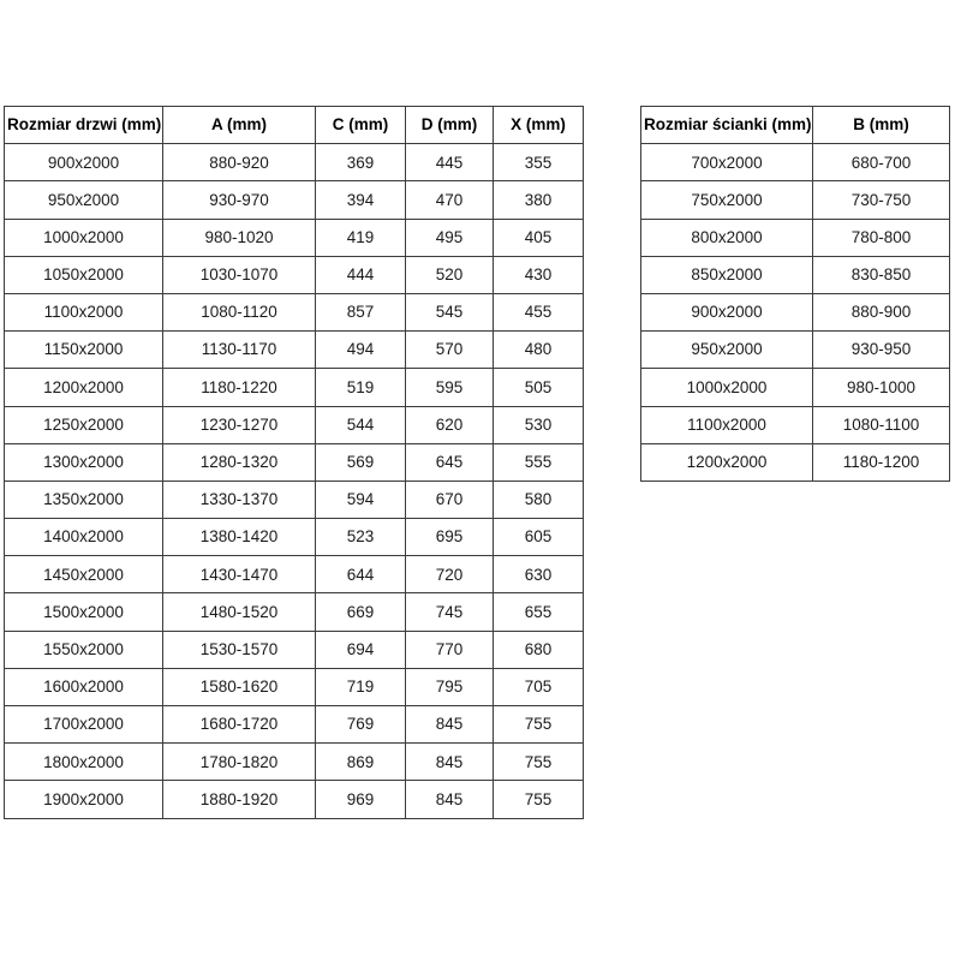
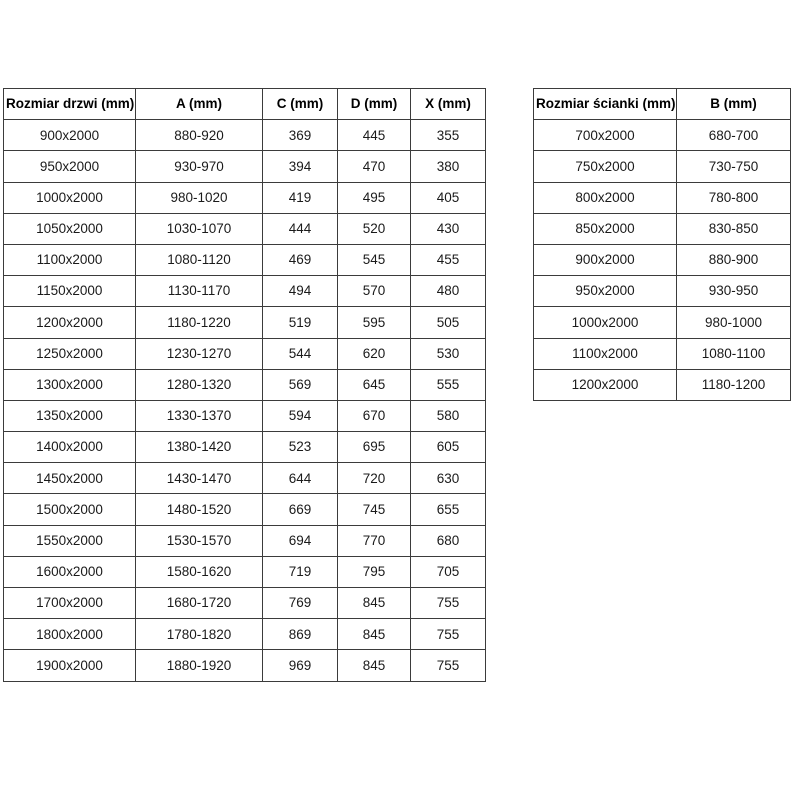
  Rozmiar drzwi (mm)	A (mm)	C (mm)	D (mm)	X (mm)
  900x2000	880-920	369	445	355
  950x2000	930-970	394	470	380
  1000x2000	980-1020	419	495	405
  1050x2000	1030-1070	444	520	430
- 1100x2000	1080-1120	857	545	455
+ 1100x2000	1080-1120	469	545	455
  1150x2000	1130-1170	494	570	480
  1200x2000	1180-1220	519	595	505
  1250x2000	1230-1270	544	620	530
  1300x2000	1280-1320	569	645	555
  1350x2000	1330-1370	594	670	580
  1400x2000	1380-1420	523	695	605
  1450x2000	1430-1470	644	720	630
  1500x2000	1480-1520	669	745	655
  1550x2000	1530-1570	694	770	680
  1600x2000	1580-1620	719	795	705
  1700x2000	1680-1720	769	845	755
  1800x2000	1780-1820	869	845	755
  1900x2000	1880-1920	969	845	755
  Rozmiar ścianki (mm)	B (mm)
  700x2000	680-700
  750x2000	730-750
  800x2000	780-800
  850x2000	830-850
  900x2000	880-900
  950x2000	930-950
  1000x2000	980-1000
  1100x2000	1080-1100
  1200x2000	1180-1200
